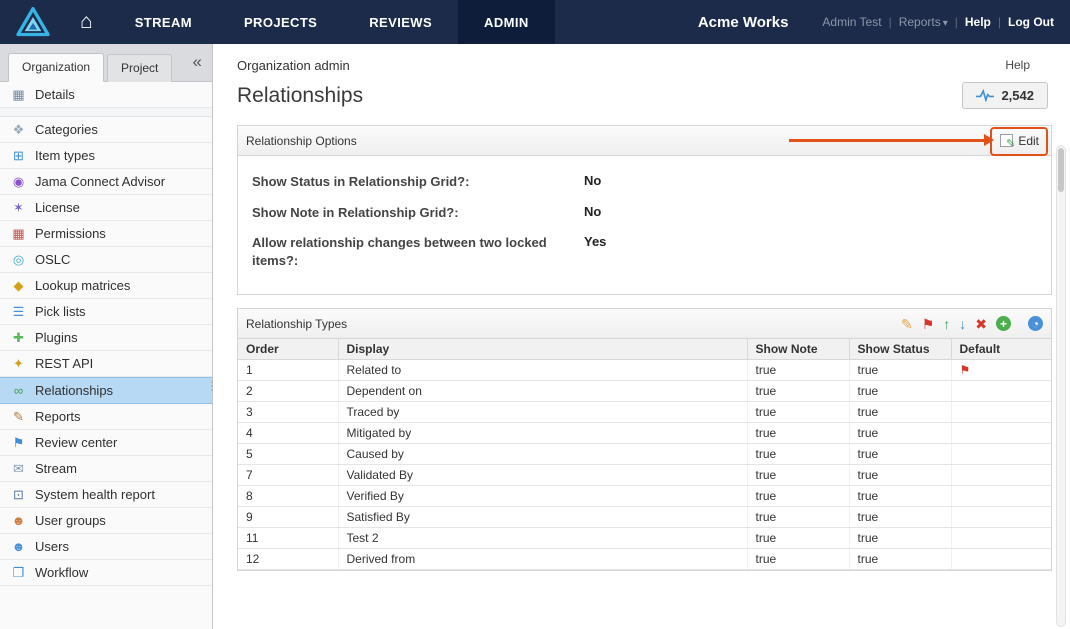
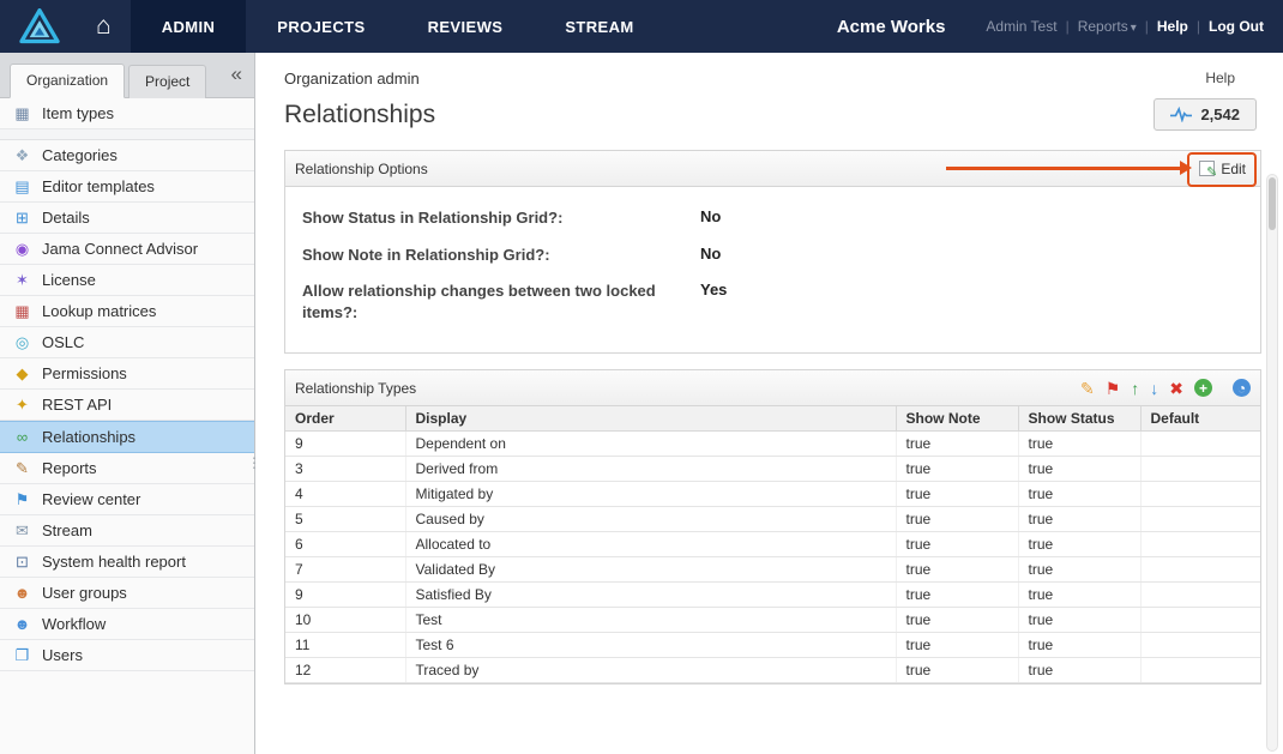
  ⌂
- STREAM
+ ADMIN
  PROJECTS
  REVIEWS
- ADMIN
+ STREAM
  Acme Works
  Admin Test
  |
  Reports ▾
  |
  Help
  |
  Log Out
  Organization
  Project
  «
  ▦
- Details
+ Item types
  ❖
  Categories
+ ▤
+ Editor templates
  ⊞
- Item types
+ Details
  ◉
  Jama Connect Advisor
  ✶
  License
  ▦
- Permissions
+ Lookup matrices
  ◎
  OSLC
  ◆
- Lookup matrices
+ Permissions
- ☰
- Pick lists
- ✚
- Plugins
  ✦
  REST API
  ∞
  Relationships
  ✎
  Reports
  ⚑
  Review center
  ✉
  Stream
  ⊡
  System health report
  ☻
  User groups
  ☻
- Users
+ Workflow
  ❐
- Workflow
+ Users
  ⋮
  Organization admin
  Help
  Relationships
  2,542
  Relationship Options
  ✎
  Edit
  Show Status in Relationship Grid?:
  No
  Show Note in Relationship Grid?:
  No
  Allow relationship changes between two locked items?:
  Yes
  Relationship Types
  ✎
  ⚑
  ↑
  ↓
  ✖
  +
  ◔
  Order	Display	Show Note	Show Status	Default
- 1	Related to	true	true	⚑
- 2	Dependent on	true	true
+ 9	Dependent on	true	true
- 3	Traced by	true	true
+ 3	Derived from	true	true
  4	Mitigated by	true	true
  5	Caused by	true	true
+ 6	Allocated to	true	true
  7	Validated By	true	true
- 8	Verified By	true	true
  9	Satisfied By	true	true
+ 10	Test	true	true
- 11	Test 2	true	true
+ 11	Test 6	true	true
- 12	Derived from	true	true
+ 12	Traced by	true	true
